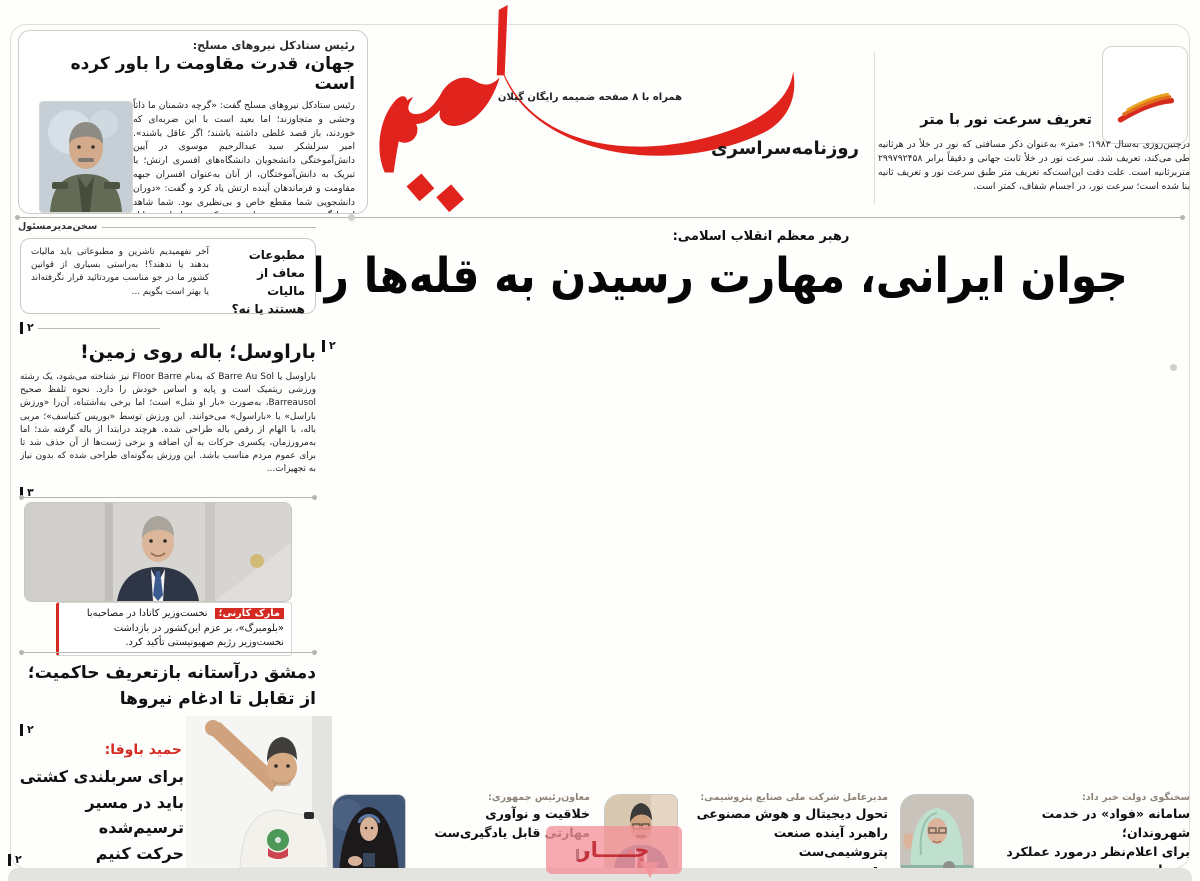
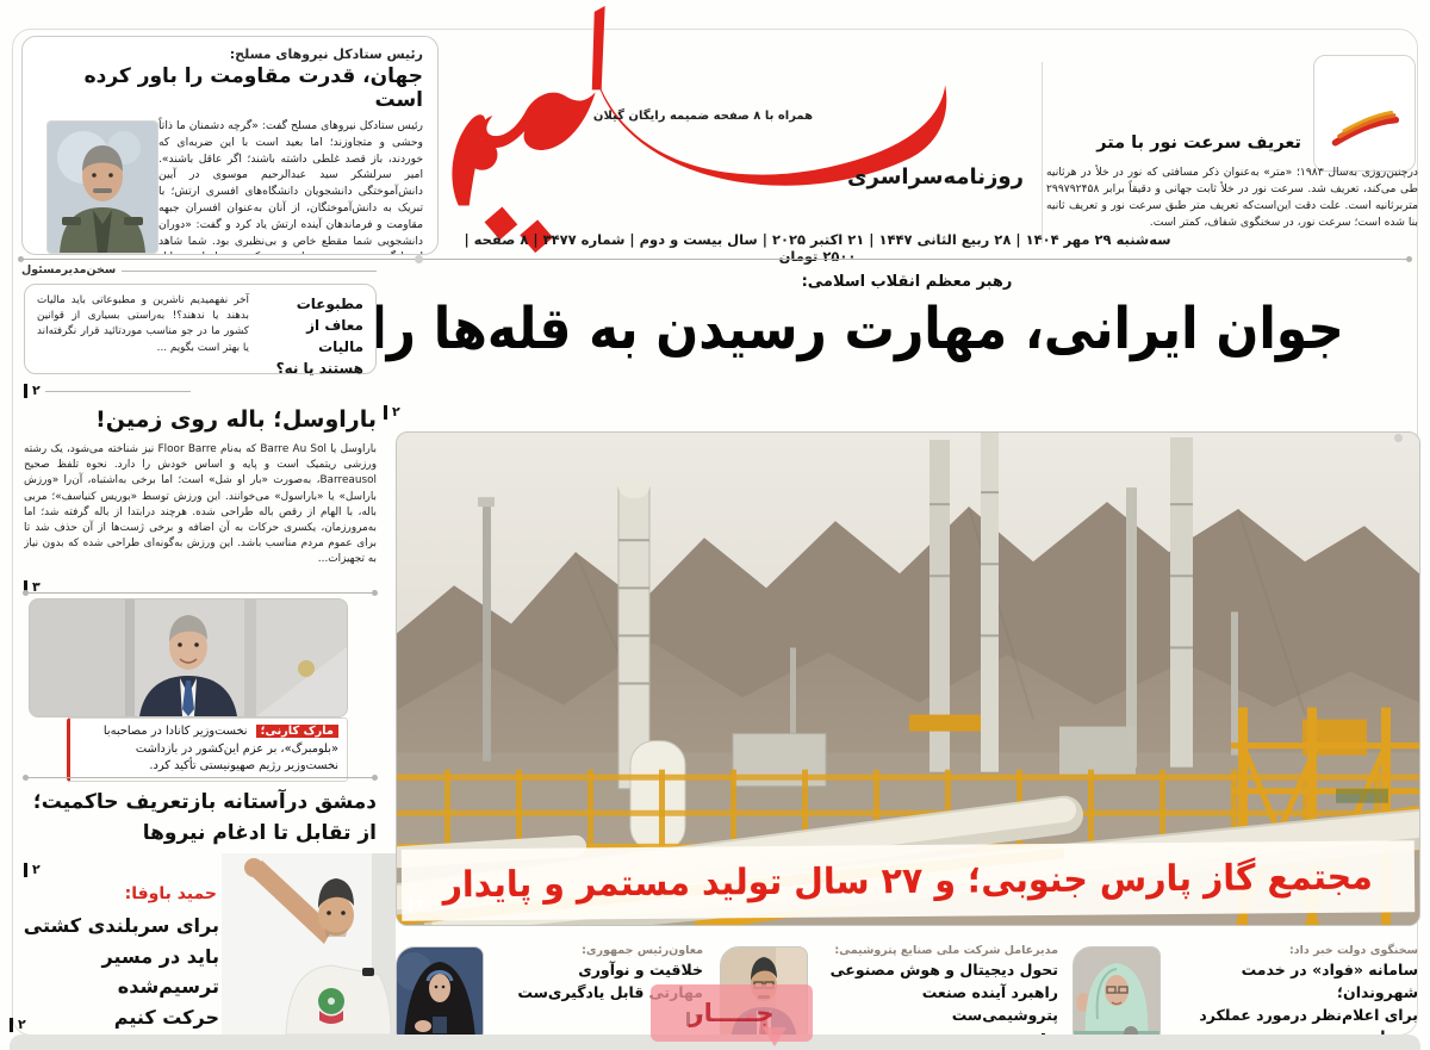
  رئیس ستادکل نیروهای مسلح:
  جهان، قدرت مقاومت را باور کرده است
  همراه با ۸ صفحه ضمیمه رایگان گیلان
  روزنامه‌سراسری
  تعریف سرعت نور با متر
- درچنین‌روزی به‌سال ۱۹۸۳؛ «متر» به‌عنوان ذکر مسافتی که نور در خلأ در هرثانیه طی می‌کند، تعریف شد. سرعت نور در خلأ ثابت جهانی و دقیقاً برابر ۲۹۹۷۹۲۴۵۸ متربرثانیه است. علت دقت این‌است‌که تعریف متر طبق سرعت نور و تعریف ثانیه بنا شده است؛ سرعت نور، در اجسام شفاف، کمتر است.
+ درچنین‌روزی به‌سال ۱۹۸۳؛ «متر» به‌عنوان ذکر مسافتی که نور در خلأ در هرثانیه طی می‌کند، تعریف شد. سرعت نور در خلأ ثابت جهانی و دقیقاً برابر ۲۹۹۷۹۲۴۵۸ متربرثانیه است. علت دقت این‌است‌که تعریف متر طبق سرعت نور و تعریف ثانیه بنا شده است؛ سرعت نور، در سخنگوی شفاف، کمتر است.
+ سه‌شنبه ۲۹ مهر ۱۴۰۴ | ۲۸ ربیع الثانی ۱۴۴۷ | ۲۱ اکتبر ۲۰۲۵ | سال بیست و دوم | شماره ۳۴۷۷ | ۸ صفحه | ۲۵۰۰ تومان
  رهبر معظم انقلاب اسلامی:
  جوان ایرانی، مهارت رسیدن به قله‌ها را
  ۲
+ مجتمع گاز پارس جنوبی؛ و ۲۷ سال تولید مستمر و پایدار
  سخن‌مدیرمسئول
  مطبوعات
  معاف از مالیات
  هستند یا نه؟
  آخر نفهمیدیم ناشرین و مطبوعاتی باید مالیات بدهند یا ندهند؟! به‌راستی بسیاری از قوانین کشور ما در جو مناسب موردتائید قرار نگرفته‌اند یا بهتر است بگویم ...
  ۲
  باراوسل؛ باله روی زمین!
  باراوسل یا Barre Au Sol که به‌نام Floor Barre نیز شناخته می‌شود، یک رشته ورزشی ریتمیک است و پایه و اساس خودش را دارد. نحوه تلفظ صحیح Barreausol، به‌صورت «بار او شل» است؛ اما برخی به‌اشتباه، آن‌را «ورزش باراسل» یا «باراسول» می‌خوانند. این ورزش توسط «بوریس کنیاسف»؛ مربی باله، با الهام از رقص باله طراحی شده. هرچند درابتدا از باله گرفته شد؛ اما به‌مرورزمان، یکسری حرکات به آن اضافه و برخی ژست‌ها از آن حذف شد تا برای عموم مردم مناسب باشد. این ورزش به‌گونه‌ای طراحی شده که بدون نیاز به تجهیزات...
  ۳
  مارک کارنی؛ نخست‌وزیر کانادا در مصاحبه‌با «بلومبرگ»، بر عزم این‌کشور در بازداشت نخست‌وزیر رژیم صهیونیستی تأکید کرد.
  دمشق درآستانه بازتعریف حاکمیت؛
  از تقابل تا ادغام نیروها
  ۲
  حمید باوفا:
  برای سربلندی کشتی
  باید در مسیر ترسیمشده
  حرکت کنیم
  ۲
  معاون‌رئیس جمهوری:
  خلاقیت و نوآوری
  مهارتی قابل یادگیری‌ست
  ۲
  مدیرعامل شرکت ملی صنایع پتروشیمی:
  تحول دیجیتال و هوش مصنوعی
  راهبرد آینده صنعت پتروشیمی‌ست
  سخنگوی دولت خبر داد:
  سامانه «فواد» در خدمت شهروندان؛
  برای اعلام‌نظر درمورد عملکرد
  جـــــار
